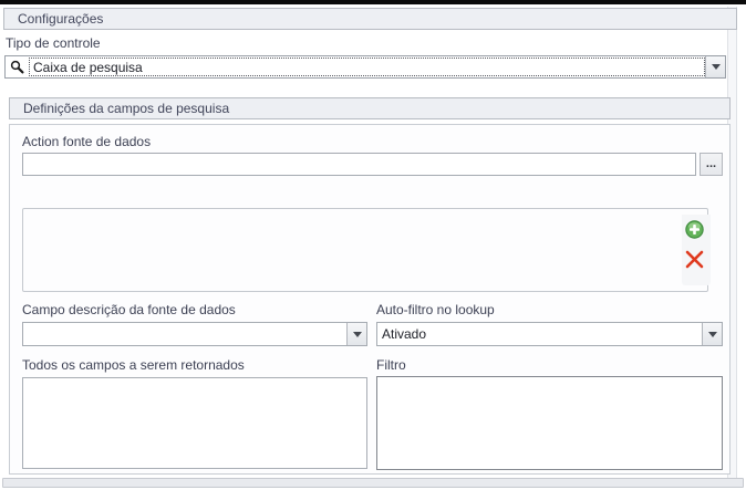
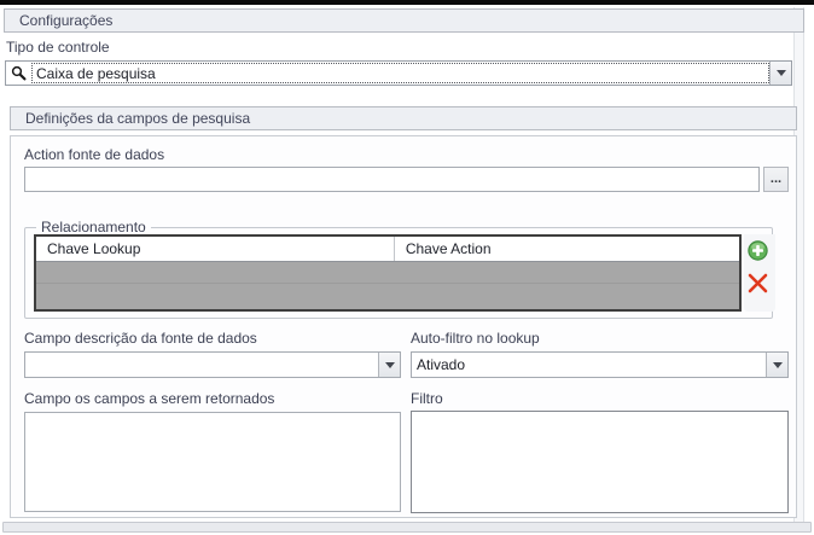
  Configurações
  Tipo de controle
  Caixa de pesquisa
  Definições da campos de pesquisa
  Action fonte de dados
  ...
+ Relacionamento
+ Chave Lookup
+ Chave Action
  Campo descrição da fonte de dados
  Auto-filtro no lookup
  Ativado
- Todos os campos a serem retornados
+ Campo os campos a serem retornados
  Filtro
